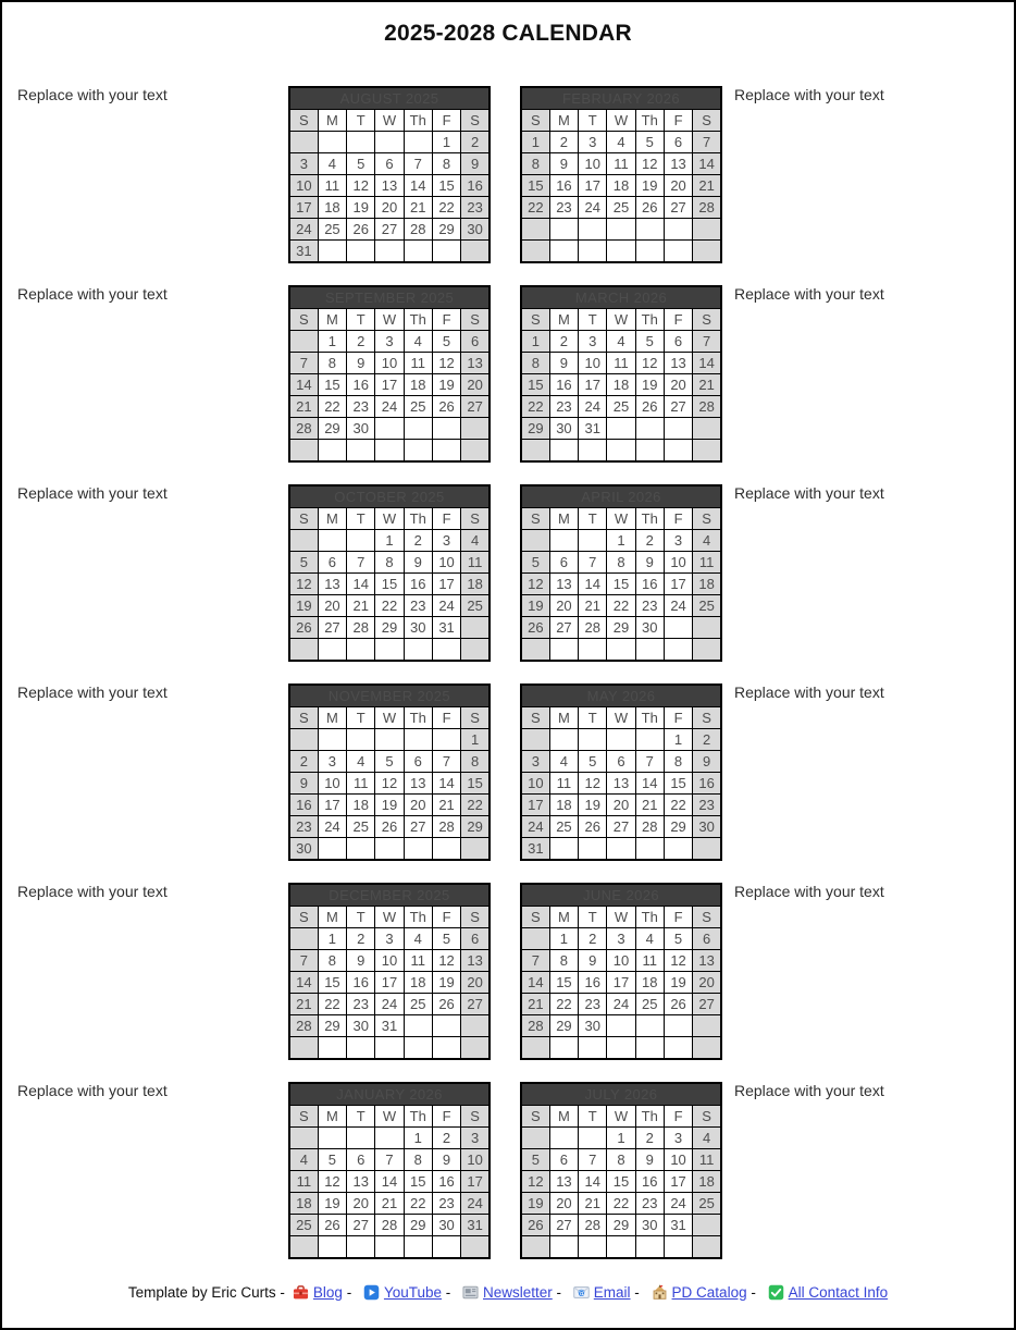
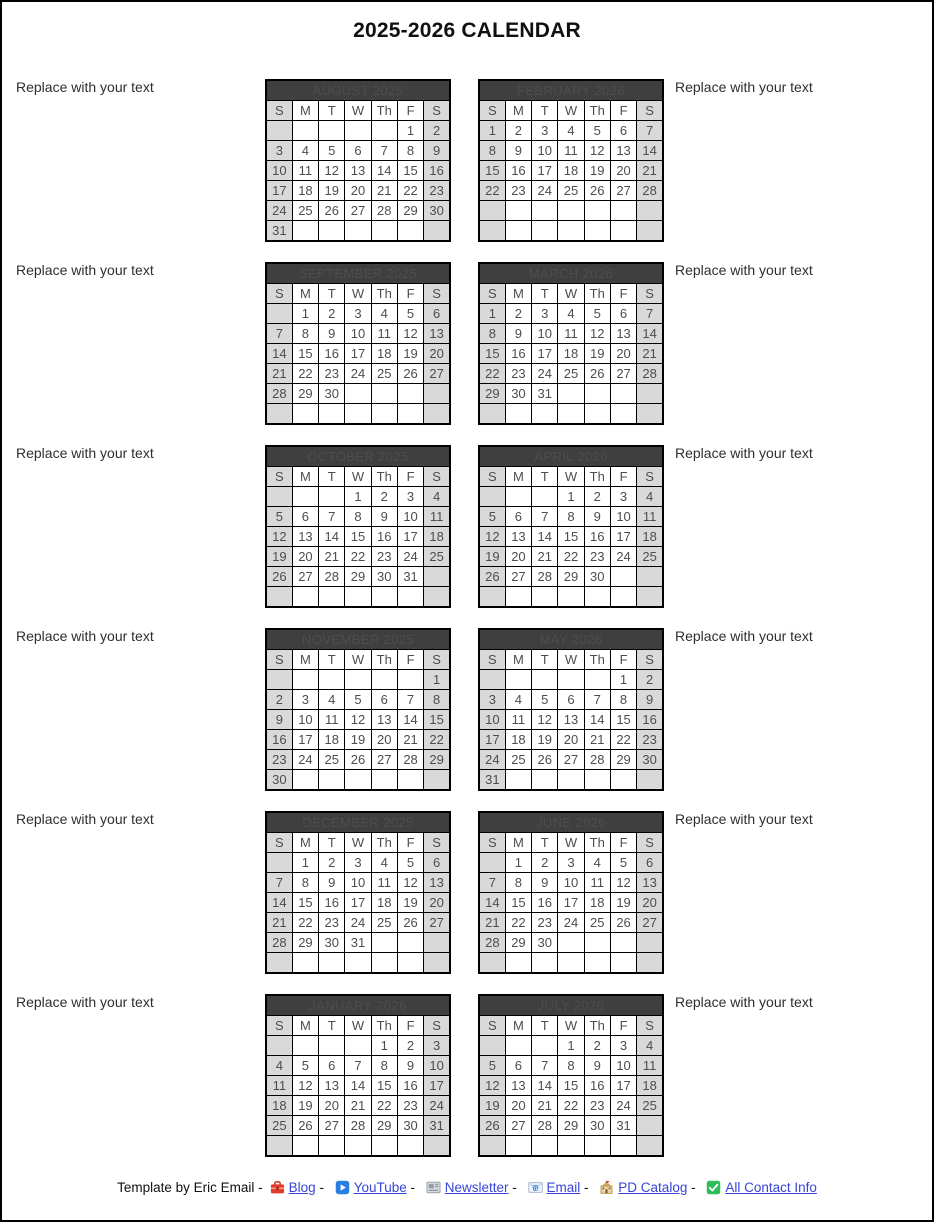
- 2025-2028 CALENDAR
+ 2025-2026 CALENDAR
  Replace with your text
  S	M	T	W	Th	F	S
  					1	2
  3	4	5	6	7	8	9
  10	11	12	13	14	15	16
  17	18	19	20	21	22	23
  24	25	26	27	28	29	30
  31
  S	M	T	W	Th	F	S
  1	2	3	4	5	6	7
  8	9	10	11	12	13	14
  15	16	17	18	19	20	21
  22	23	24	25	26	27	28
  Replace with your text
  Replace with your text
  S	M	T	W	Th	F	S
  	1	2	3	4	5	6
  7	8	9	10	11	12	13
  14	15	16	17	18	19	20
  21	22	23	24	25	26	27
  28	29	30
  S	M	T	W	Th	F	S
  1	2	3	4	5	6	7
  8	9	10	11	12	13	14
  15	16	17	18	19	20	21
  22	23	24	25	26	27	28
  29	30	31
  Replace with your text
  Replace with your text
  S	M	T	W	Th	F	S
  			1	2	3	4
  5	6	7	8	9	10	11
  12	13	14	15	16	17	18
  19	20	21	22	23	24	25
  26	27	28	29	30	31
  S	M	T	W	Th	F	S
  			1	2	3	4
  5	6	7	8	9	10	11
  12	13	14	15	16	17	18
  19	20	21	22	23	24	25
  26	27	28	29	30
  Replace with your text
  Replace with your text
  S	M	T	W	Th	F	S
  						1
  2	3	4	5	6	7	8
  9	10	11	12	13	14	15
  16	17	18	19	20	21	22
  23	24	25	26	27	28	29
  30
  S	M	T	W	Th	F	S
  					1	2
  3	4	5	6	7	8	9
  10	11	12	13	14	15	16
  17	18	19	20	21	22	23
  24	25	26	27	28	29	30
  31
  Replace with your text
  Replace with your text
  S	M	T	W	Th	F	S
  	1	2	3	4	5	6
  7	8	9	10	11	12	13
  14	15	16	17	18	19	20
  21	22	23	24	25	26	27
  28	29	30	31
  S	M	T	W	Th	F	S
  	1	2	3	4	5	6
  7	8	9	10	11	12	13
  14	15	16	17	18	19	20
  21	22	23	24	25	26	27
  28	29	30
  Replace with your text
  Replace with your text
  S	M	T	W	Th	F	S
  				1	2	3
  4	5	6	7	8	9	10
  11	12	13	14	15	16	17
  18	19	20	21	22	23	24
  25	26	27	28	29	30	31
  S	M	T	W	Th	F	S
  			1	2	3	4
  5	6	7	8	9	10	11
  12	13	14	15	16	17	18
  19	20	21	22	23	24	25
  26	27	28	29	30	31
  Replace with your text
- Template by Eric Curts - Blog - YouTube - Newsletter -
+ Template by Eric Email - Blog - YouTube - Newsletter -
  @
  Email - PD Catalog - All Contact Info
